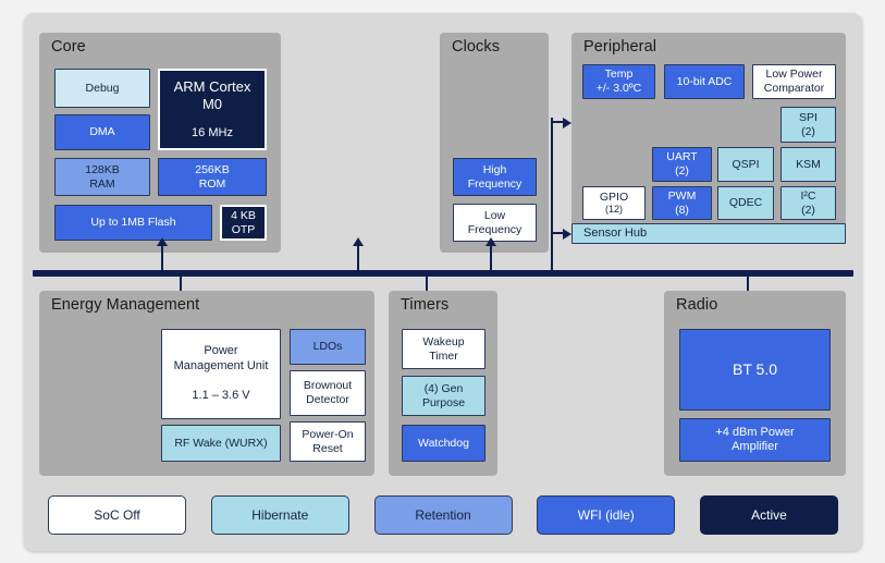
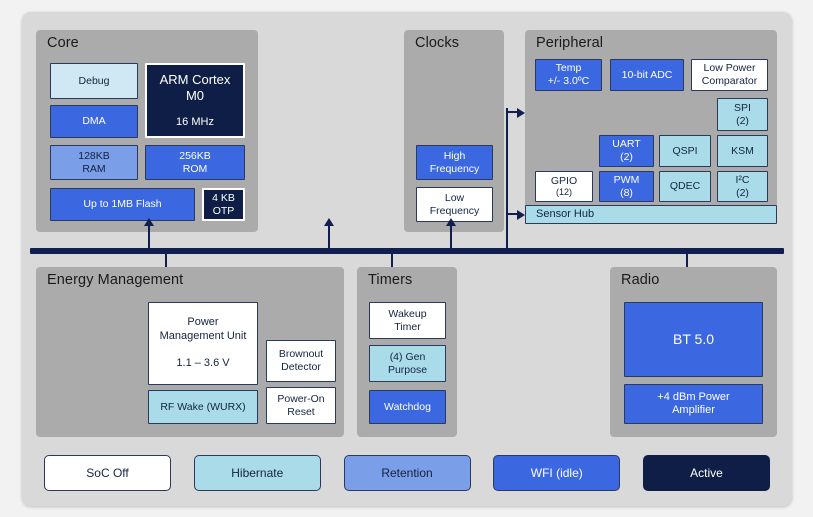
  Core
  Debug
  DMA
  ARM Cortex
  M0
  16 MHz
  128KB
  RAM
  256KB
  ROM
  Up to 1MB Flash
  4 KB
  OTP
  Clocks
  High
  Frequency
  Low
  Frequency
  Peripheral
  Temp
  +/- 3.0ºC
  10-bit ADC
  Low Power
  Comparator
  SPI
  (2)
  UART
  (2)
  QSPI
  KSM
  GPIO
  (12)
  PWM
  (8)
  QDEC
  I²C
  (2)
  Sensor Hub
  Energy Management
  Power
  Management Unit
  1.1 – 3.6 V
- LDOs
  Brownout
  Detector
  RF Wake (WURX)
  Power-On
  Reset
  Timers
  Wakeup
  Timer
  (4) Gen
  Purpose
  Watchdog
  Radio
  BT 5.0
  +4 dBm Power
  Amplifier
  SoC Off
  Hibernate
  Retention
  WFI (idle)
  Active
